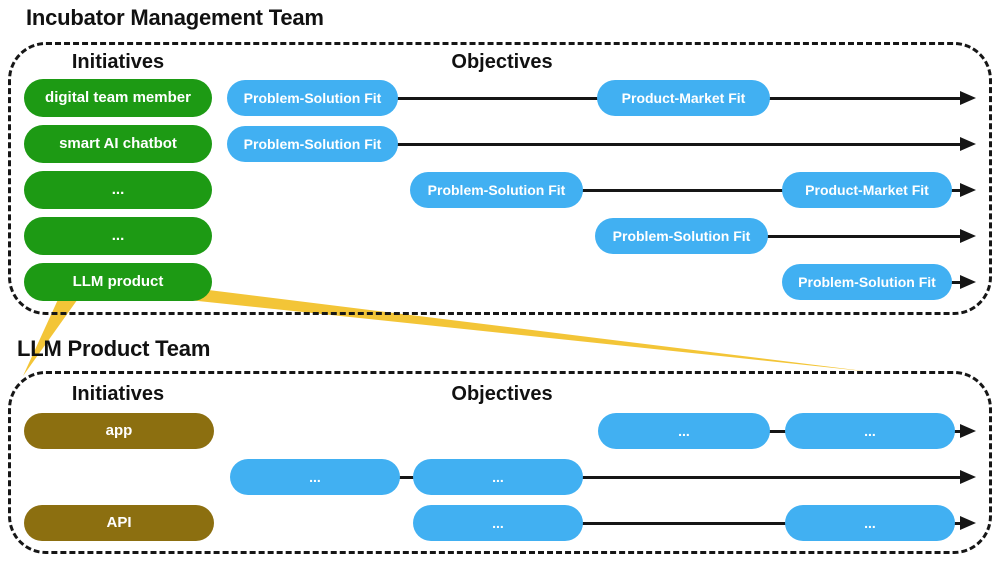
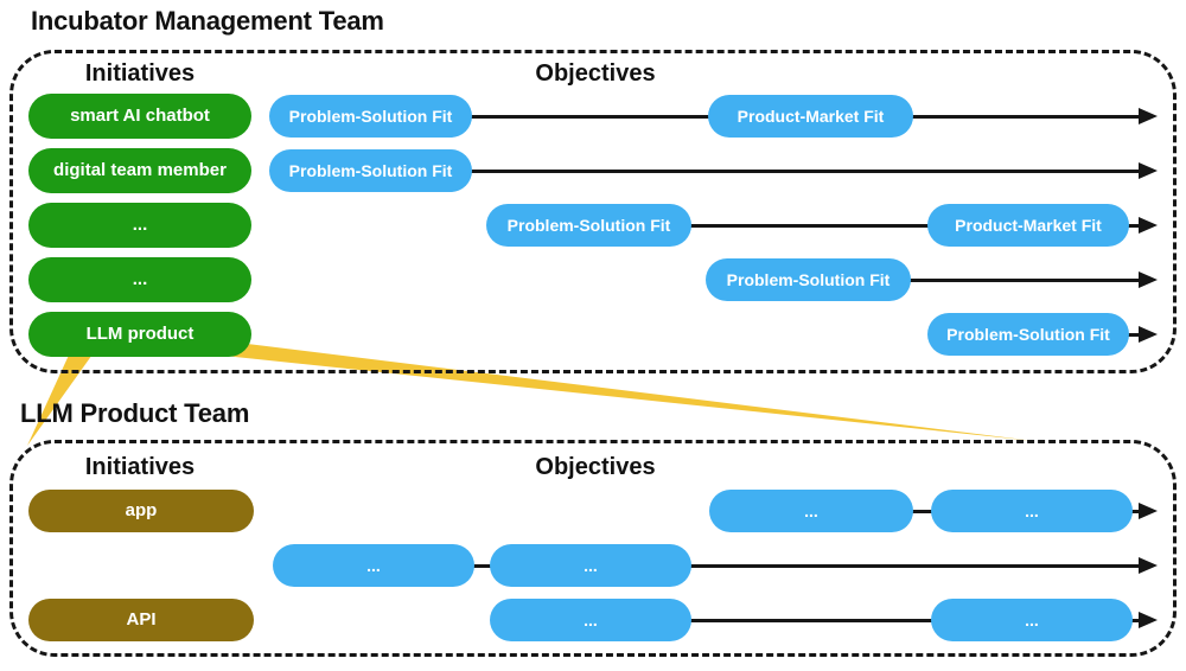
  Incubator Management Team
  Initiatives
  Objectives
- digital team member
+ smart AI chatbot
  Problem-Solution Fit
  Product-Market Fit
- smart AI chatbot
+ digital team member
  Problem-Solution Fit
  ...
  Problem-Solution Fit
  Product-Market Fit
  ...
  Problem-Solution Fit
  LLM product
  Problem-Solution Fit
  LLM Product Team
  Initiatives
  Objectives
  app
  ...
  ...
  ...
  ...
  API
  ...
  ...
